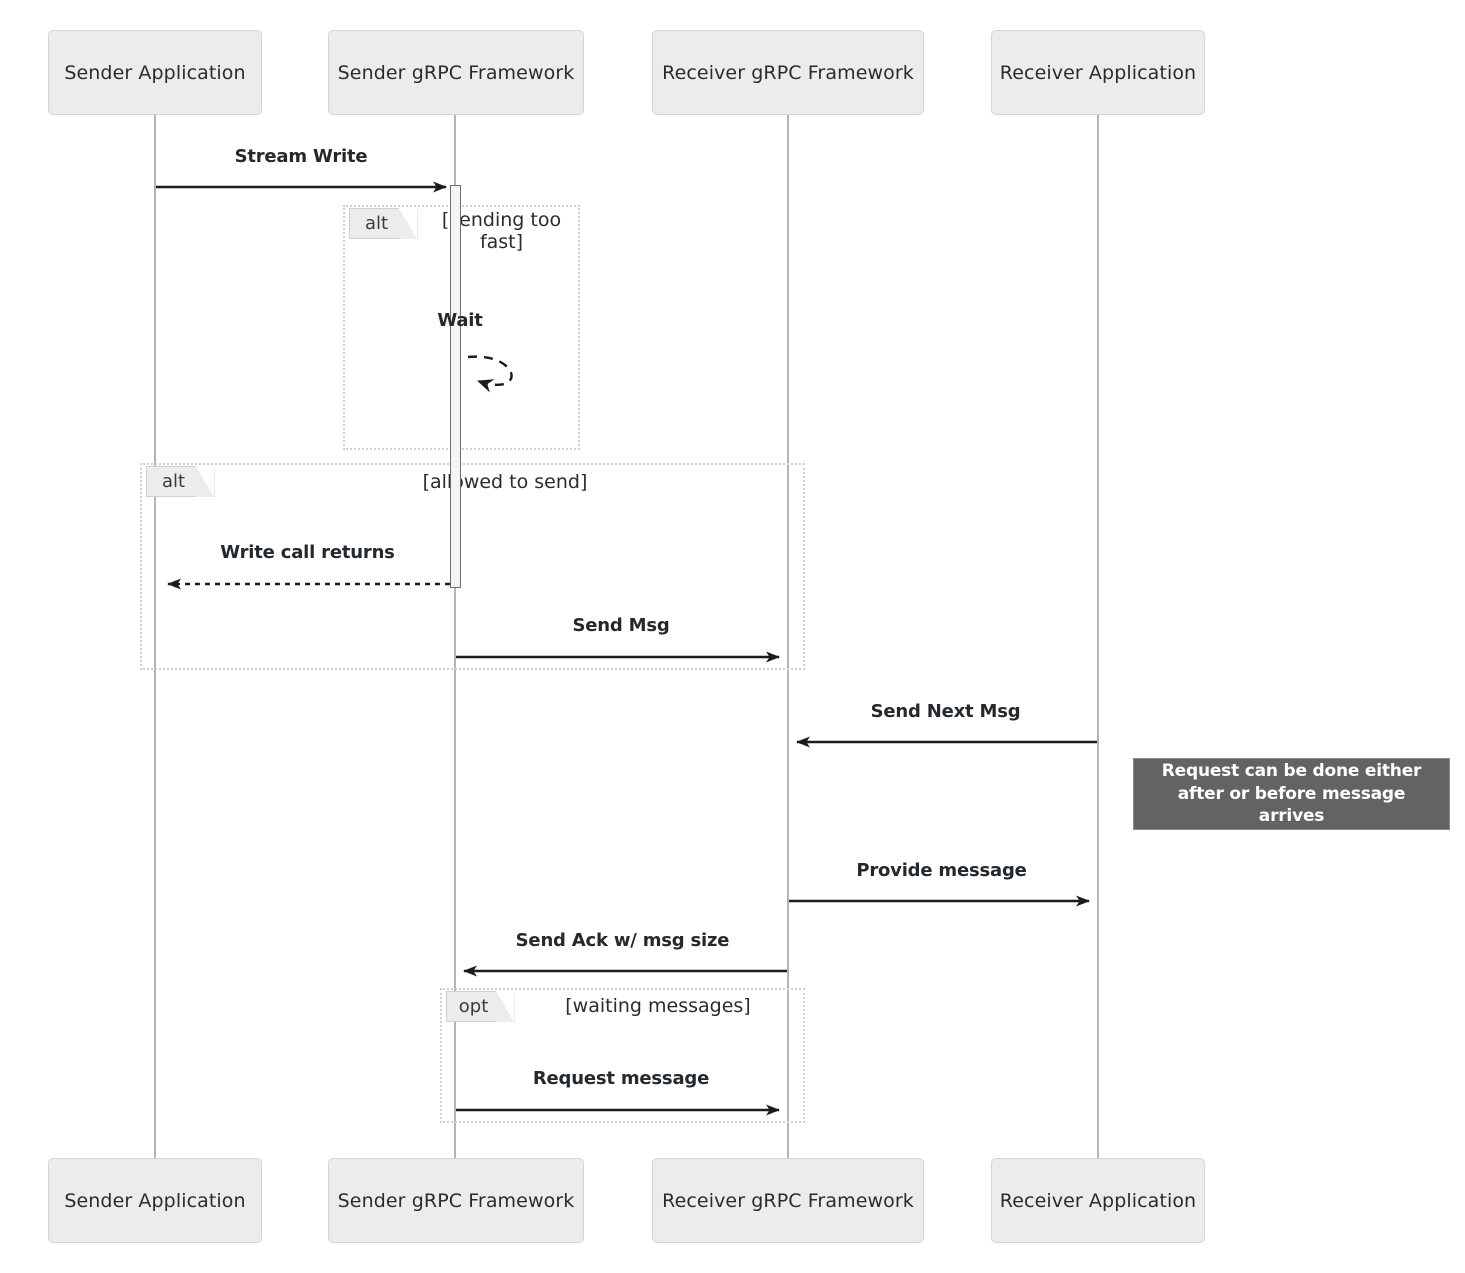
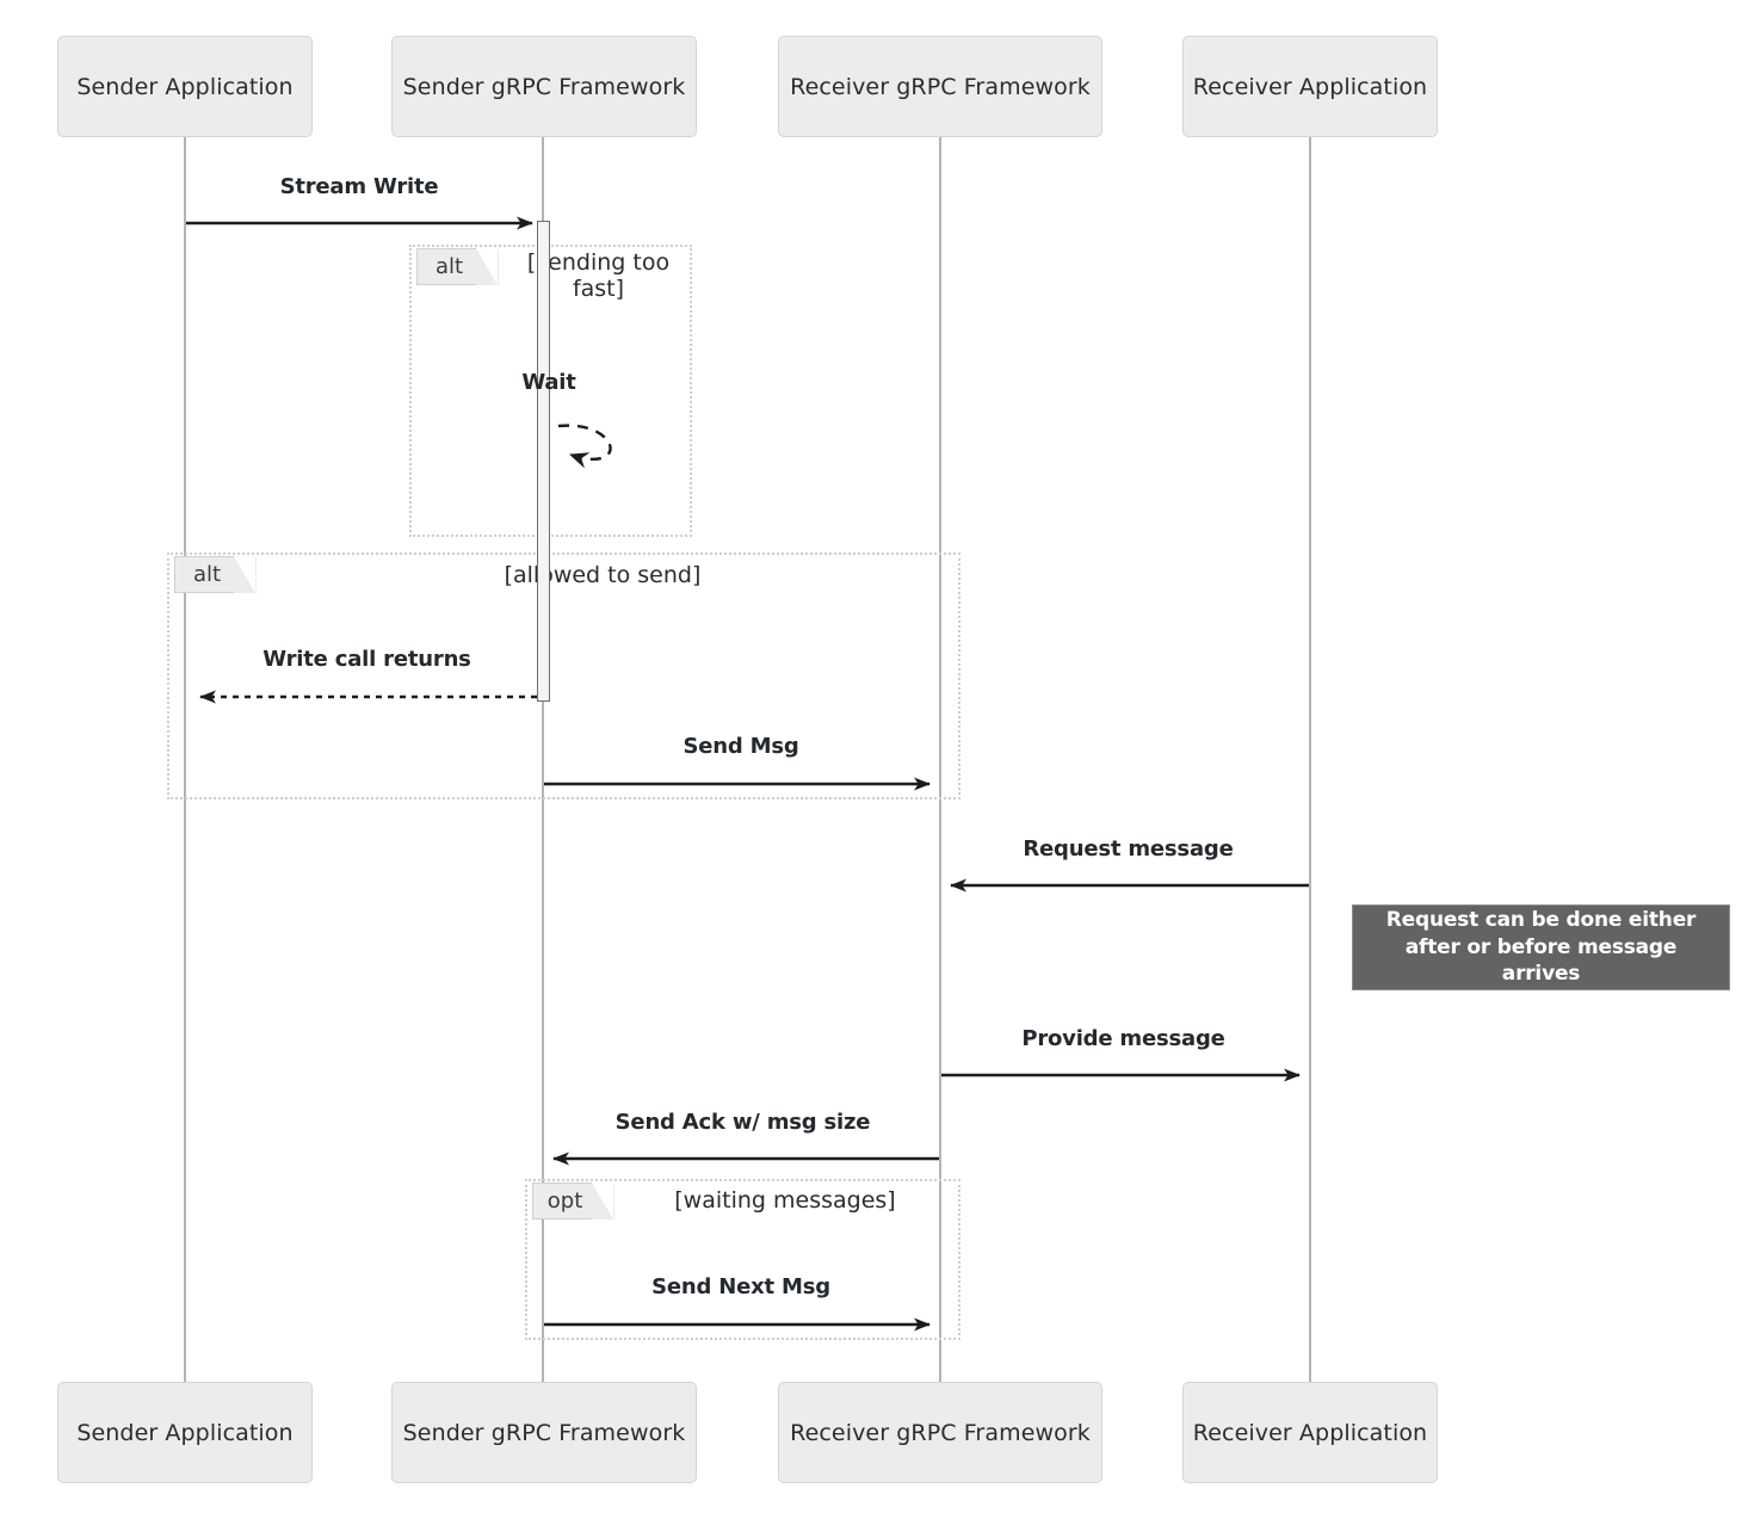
  Sender Application
  Sender gRPC Framework
  Receiver gRPC Framework
  Receiver Application
  alt
  [ending too fast]
  alt
  [alwed to send]
  opt
  [waiting messages]
  Stream Write
  Wait
  Write call returns
  Send Msg
- Send Next Msg
+ Request message
  Provide message
  Send Ack w/ msg size
- Request message
+ Send Next Msg
  Request can be done either
  after or before message arrives
  Sender Application
  Sender gRPC Framework
  Receiver gRPC Framework
  Receiver Application
